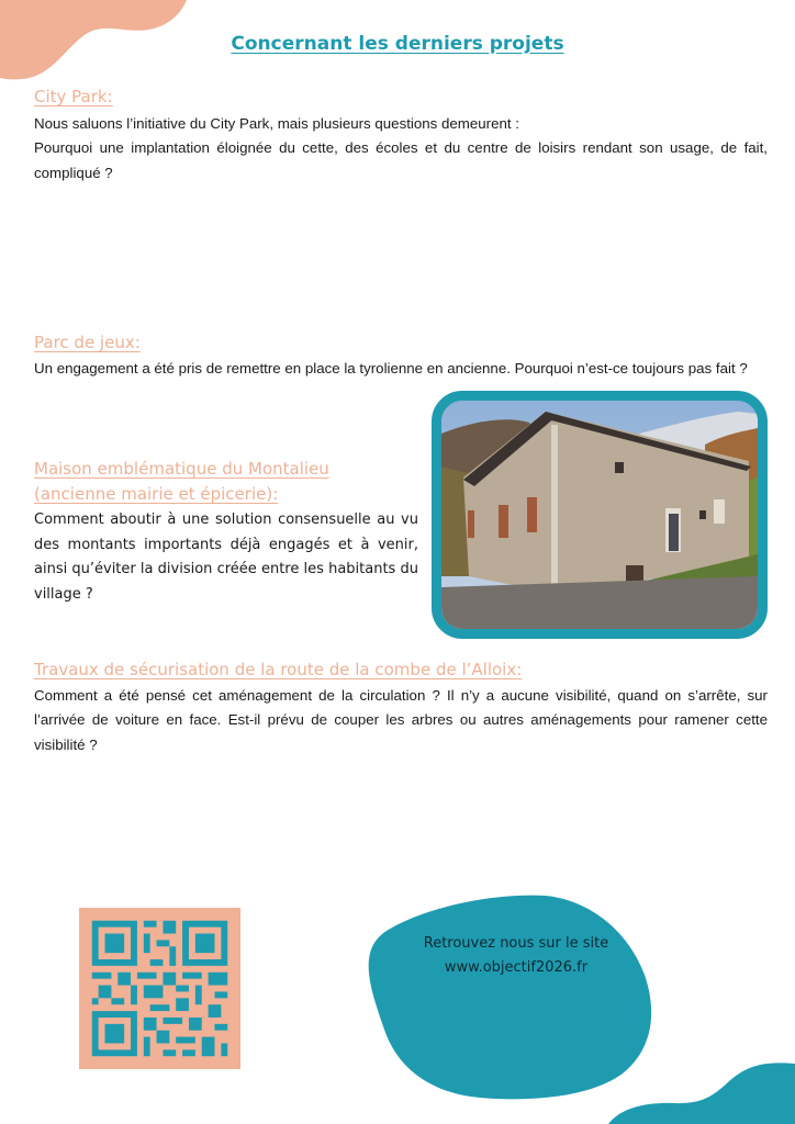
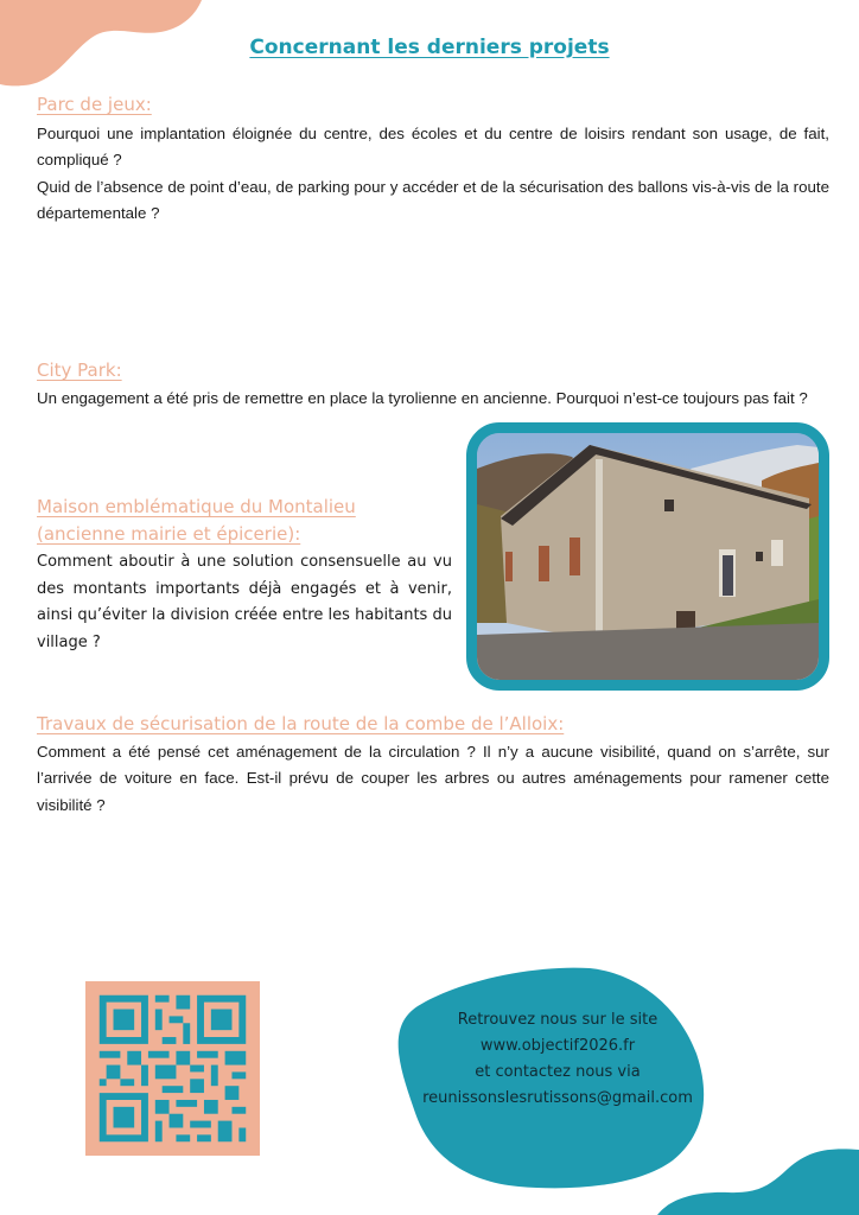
  Concernant les derniers projets
- City Park:
+ Parc de jeux:
- Nous saluons l’initiative du City Park, mais plusieurs questions demeurent :
- Pourquoi une implantation éloignée du cette, des écoles et du centre de loisirs rendant son usage, de fait, compliqué ?
+ Pourquoi une implantation éloignée du centre, des écoles et du centre de loisirs rendant son usage, de fait, compliqué ?
+ Quid de l’absence de point d’eau, de parking pour y accéder et de la sécurisation des ballons vis-à-vis de la route départementale ?
- Parc de jeux:
+ City Park:
  Un engagement a été pris de remettre en place la tyrolienne en ancienne. Pourquoi n’est-ce toujours pas fait ?
  Maison emblématique du Montalieu
  (ancienne mairie et épicerie):
  Comment aboutir à une solution consensuelle au vu des montants importants déjà engagés et à venir, ainsi qu’éviter la division créée entre les habitants du village ?
  Travaux de sécurisation de la route de la combe de l’Alloix:
  Comment a été pensé cet aménagement de la circulation ? Il n’y a aucune visibilité, quand on s’arrête, sur l’arrivée de voiture en face. Est-il prévu de couper les arbres ou autres aménagements pour ramener cette visibilité ?
  Retrouvez nous sur le site
  www.objectif2026.fr
+ et contactez nous via
+ reunissonslesrutissons@gmail.com
